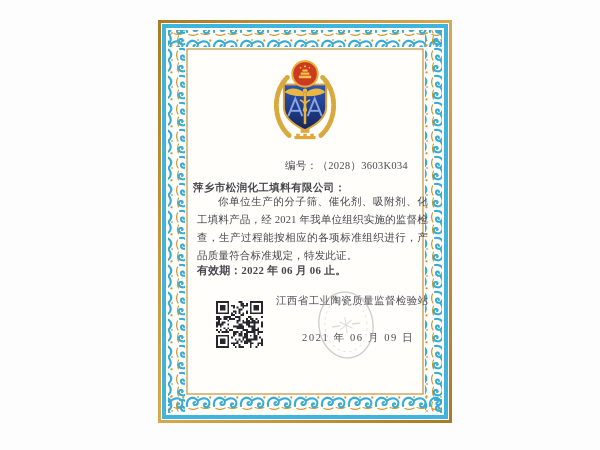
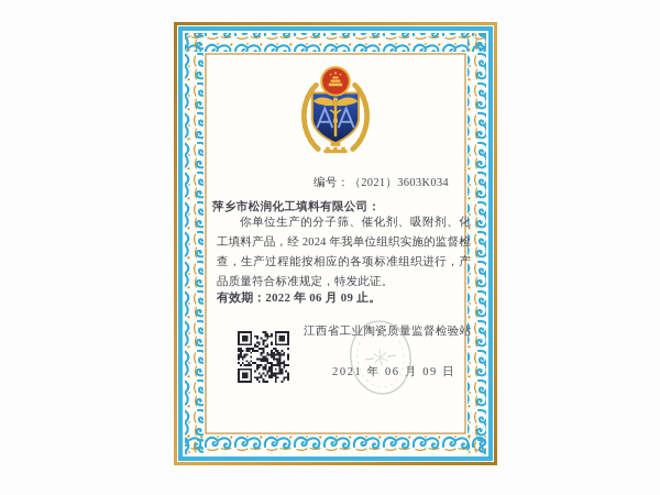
- 编号：（2028）3603K034
+ 编号：（2021）3603K034
  萍乡市松润化工填料有限公司：
- 你单位生产的分子筛、催化剂、吸附剂、化工填料产品，经 2021 年我单位组织实施的监督检查，生产过程能按相应的各项标准组织进行，产品质量符合标准规定，特发此证。
+ 你单位生产的分子筛、催化剂、吸附剂、化工填料产品，经 2024 年我单位组织实施的监督检查，生产过程能按相应的各项标准组织进行，产品质量符合标准规定，特发此证。
- 有效期：2022 年 06 月 06 止。
+ 有效期：2022 年 06 月 09 止。
  江西省工业陶瓷质量监督检验站
  2021 年 06 月 09 日
